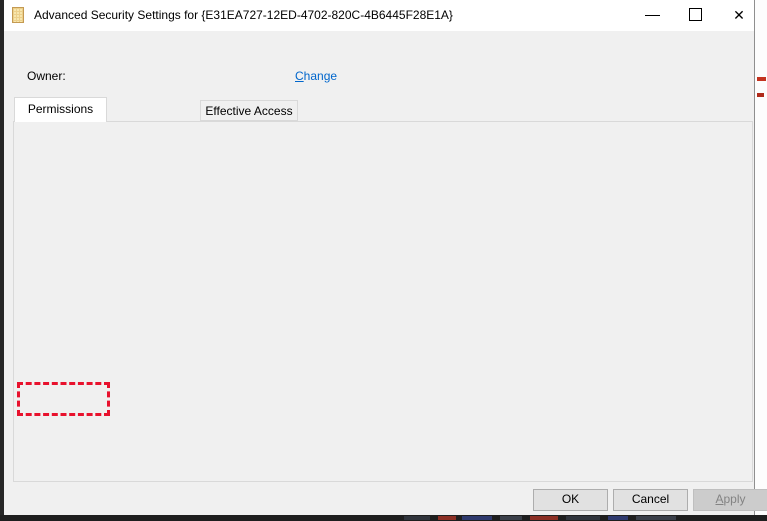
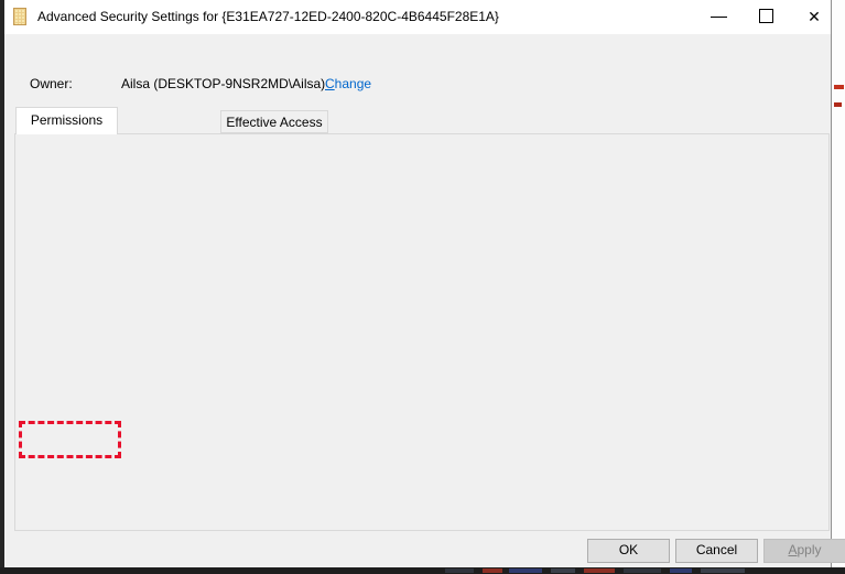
- Advanced Security Settings for {E31EA727-12ED-4702-820C-4B6445F28E1A}
+ Advanced Security Settings for {E31EA727-12ED-2400-820C-4B6445F28E1A}
  ✕
  Owner:
+ Ailsa (DESKTOP-9NSR2MD\Ailsa)
  Change
  Permissions
  Effective Access
  OK
  Cancel
  Apply
